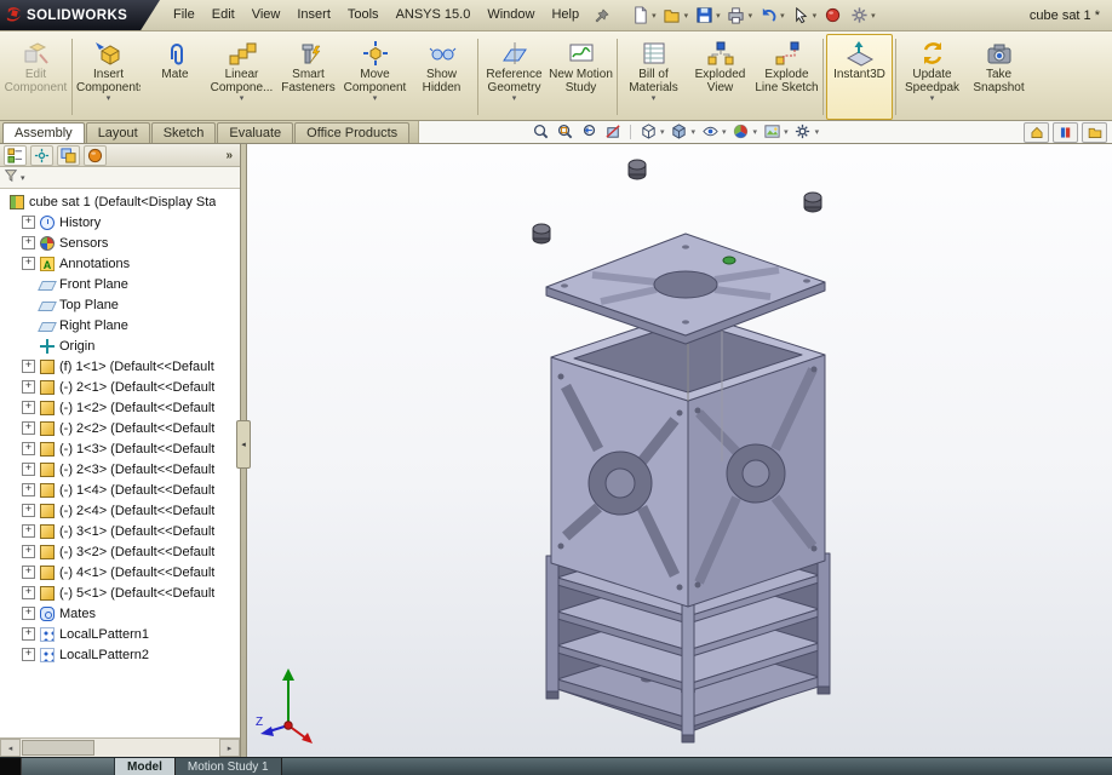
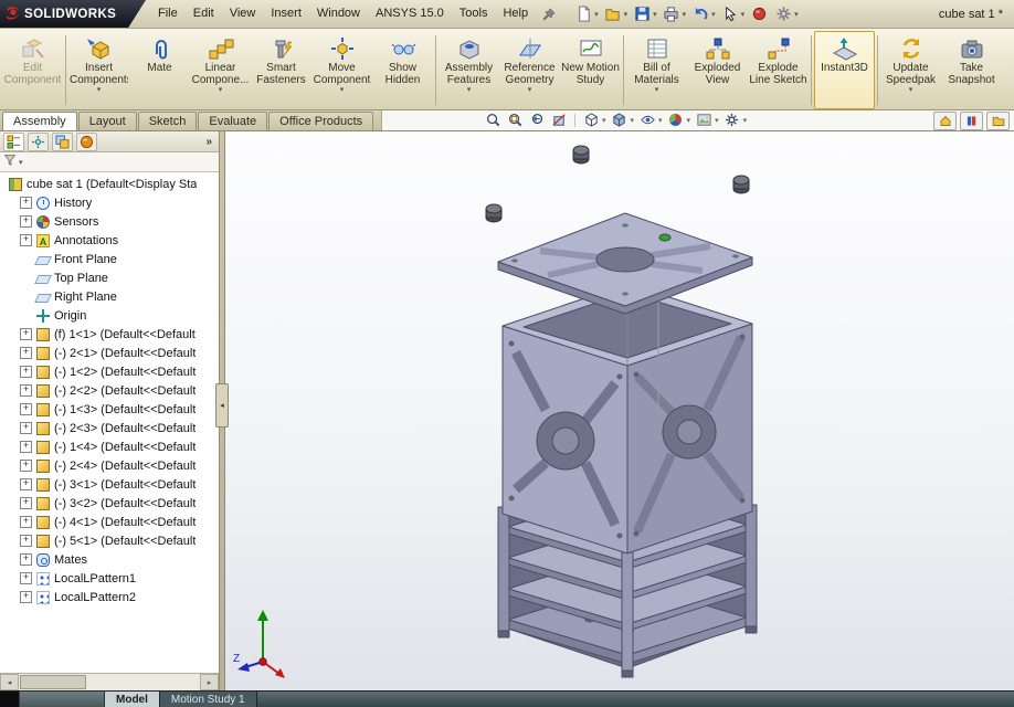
  SOLIDWORKS
  File
  Edit
  View
  Insert
- Tools
+ Window
  ANSYS 15.0
- Window
+ Tools
  Help
  cube sat 1 *
  Edit Component
  Insert Component
  Mate
  Linear Compone...
  Smart Fasteners
  Move Component
+ Assembly Features
  Reference Geometry
  New Motion Study
  Bill of Materials
  Exploded View
  Explode Line Sketch
  Instant3D
  Update Speedpak
  Take Snapshot
  Assembly
  Layout
  Sketch
  Evaluate
  Office Products
  »
  cube sat 1 (Default<Display Sta
  +
  History
  +
  Sensors
  +
  Annotations
  Front Plane
  Top Plane
  Right Plane
  Origin
  +
  (f) 1<1> (Default<<Default
  +
  (-) 2<1> (Default<<Default
  +
  (-) 1<2> (Default<<Default
  +
  (-) 2<2> (Default<<Default
  +
  (-) 1<3> (Default<<Default
  +
  (-) 2<3> (Default<<Default
  +
  (-) 1<4> (Default<<Default
  +
  (-) 2<4> (Default<<Default
  +
  (-) 3<1> (Default<<Default
  +
  (-) 3<2> (Default<<Default
  +
  (-) 4<1> (Default<<Default
  +
  (-) 5<1> (Default<<Default
  +
  Mates
  +
  LocalLPattern1
  +
  LocalLPattern2
  Z
  Model
  Motion Study 1
